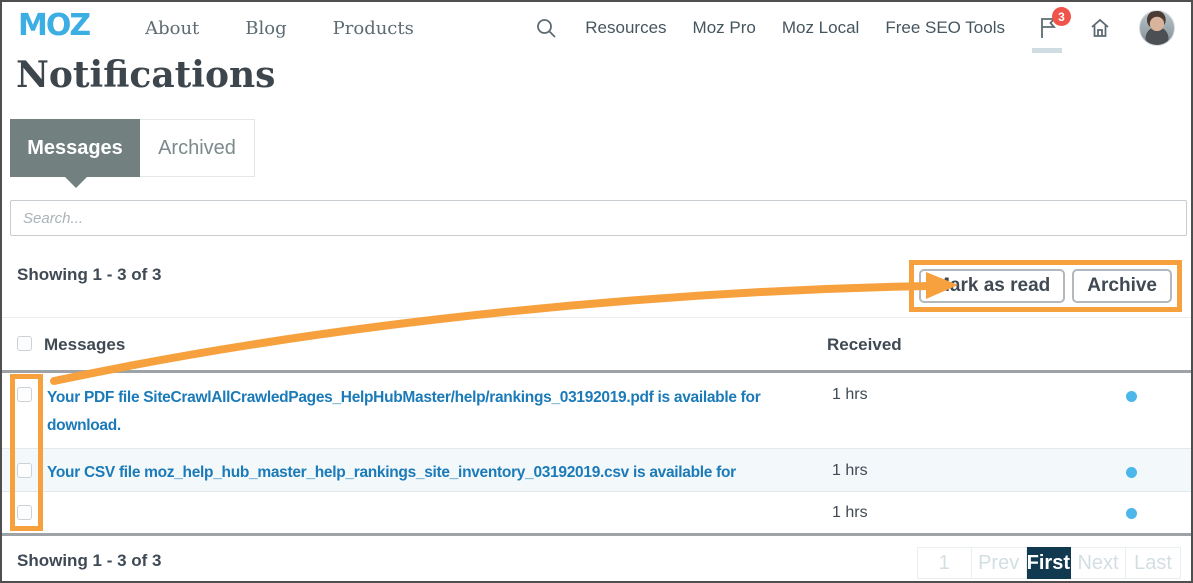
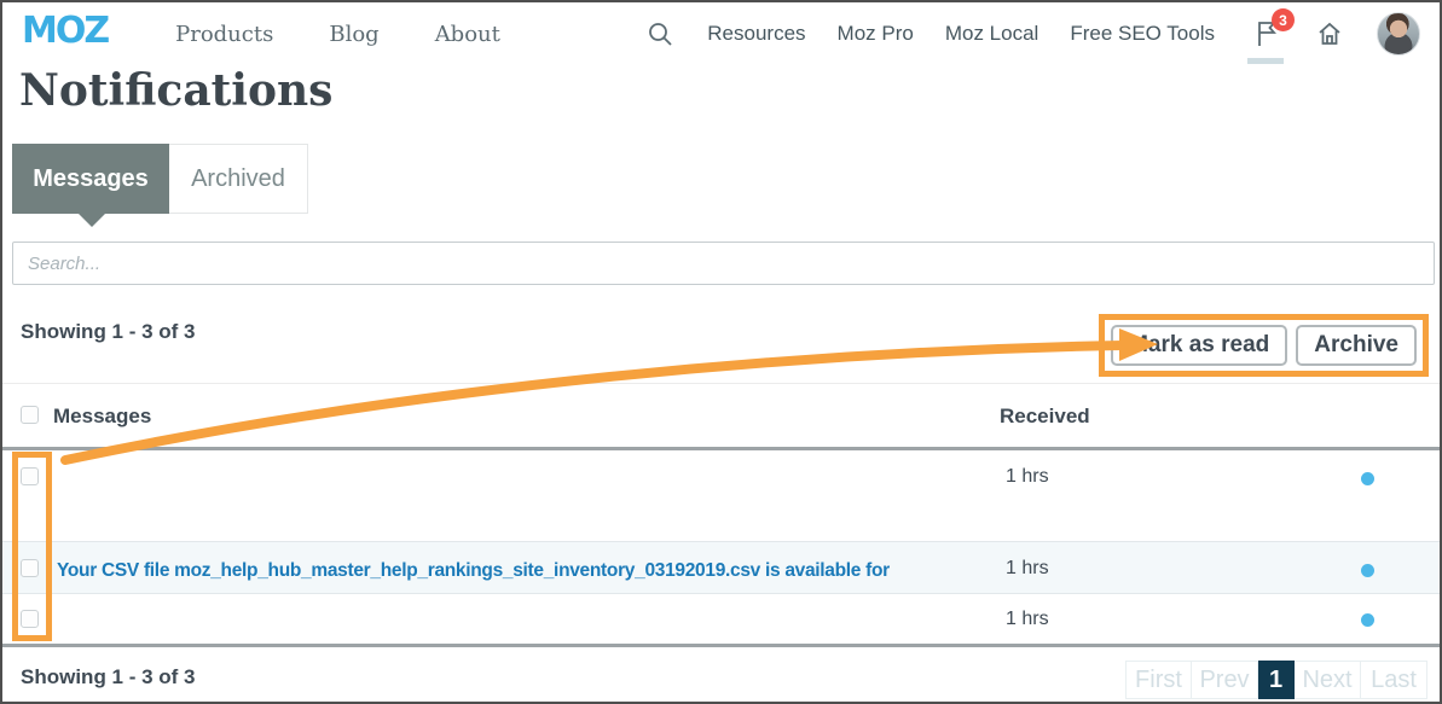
  MOZ
- About
+ Products
  Blog
- Products
+ About
  Resources
  Moz Pro
  Moz Local
  Free SEO Tools
  3
  Notifications
  Messages
  Archived
  Search...
  Showing 1 - 3 of 3
  rk as read
  Archive
  Messages
  Received
- Your PDF file SiteCrawlAllCrawledPages_HelpHubMaster/help/rankings_03192019.pdf is available for download.
  1 hrs
  Your CSV file moz_help_hub_master_help_rankings_site_inventory_03192019.csv is available for
  1 hrs
  1 hrs
  Showing 1 - 3 of 3
- 1
+ First
  Prev
- First
+ 1
  Next
  Last
